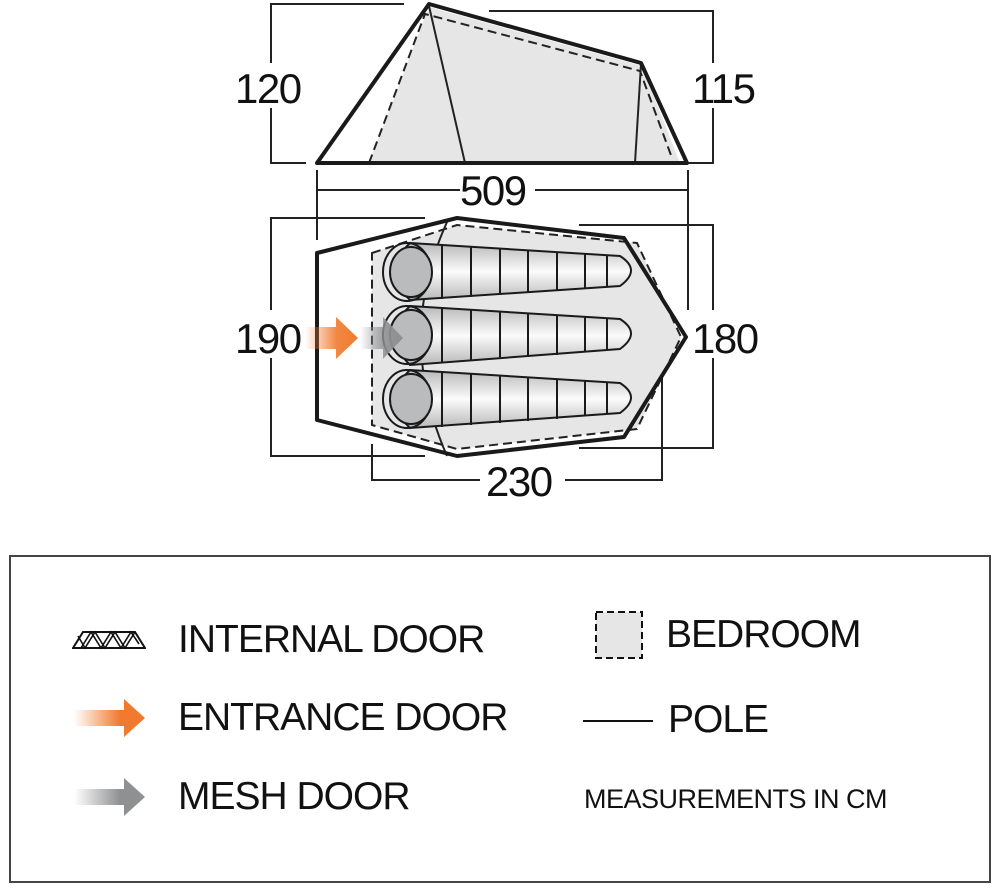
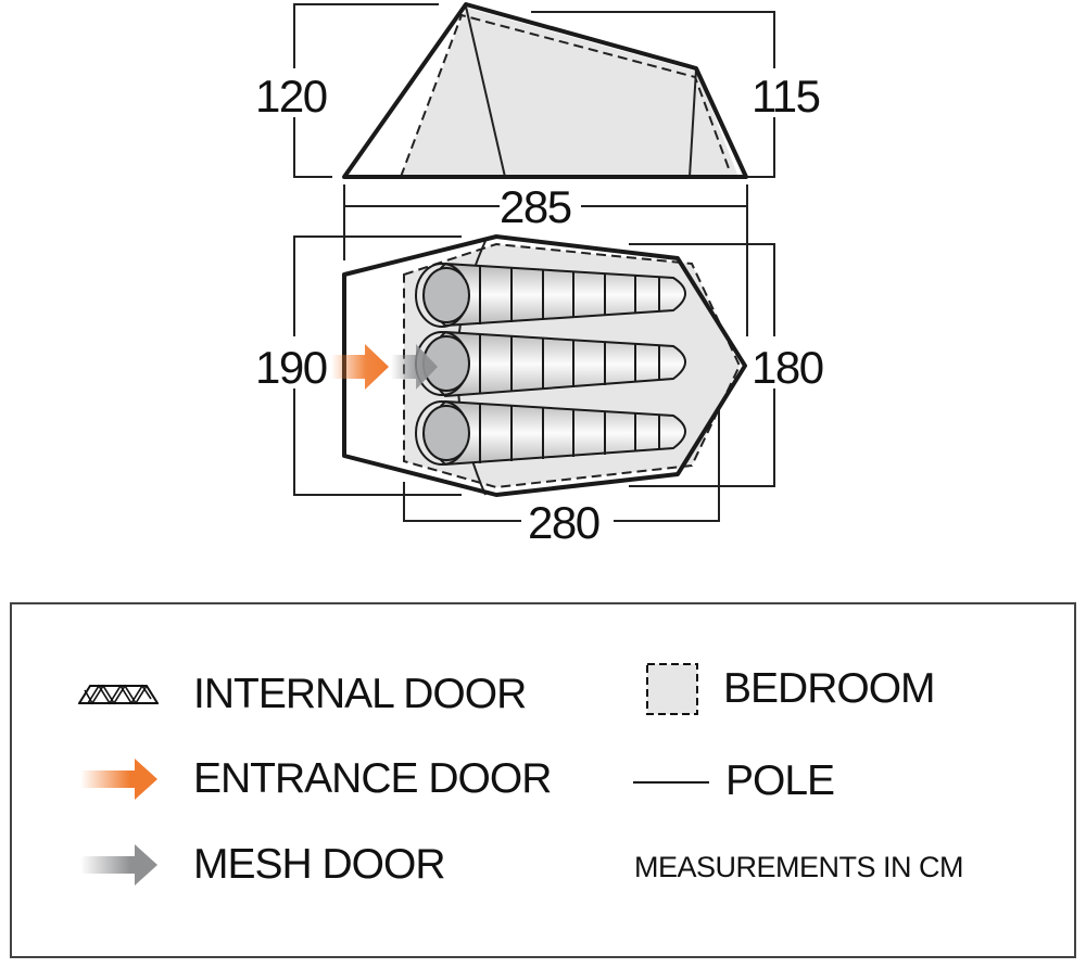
  120
  115
- 509
+ 285
  190
  180
- 230
+ 280
  INTERNAL DOOR
  ENTRANCE DOOR
  MESH DOOR
  BEDROOM
  POLE
  MEASUREMENTS IN CM
